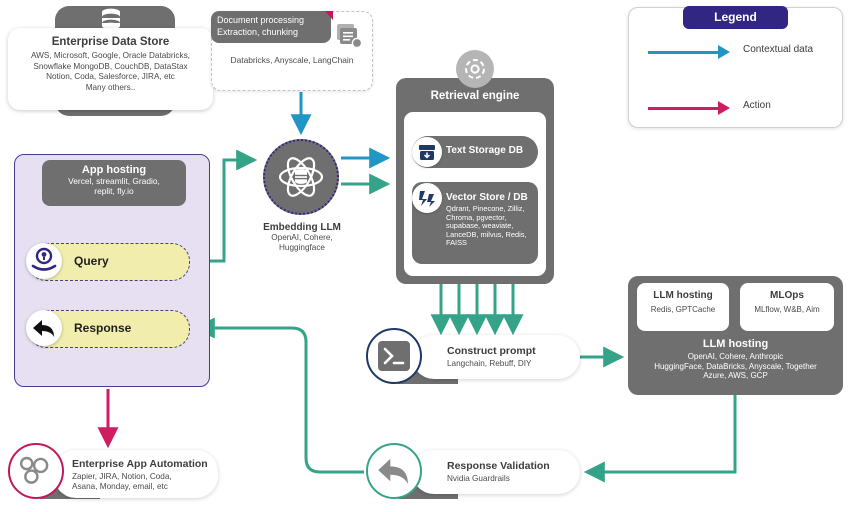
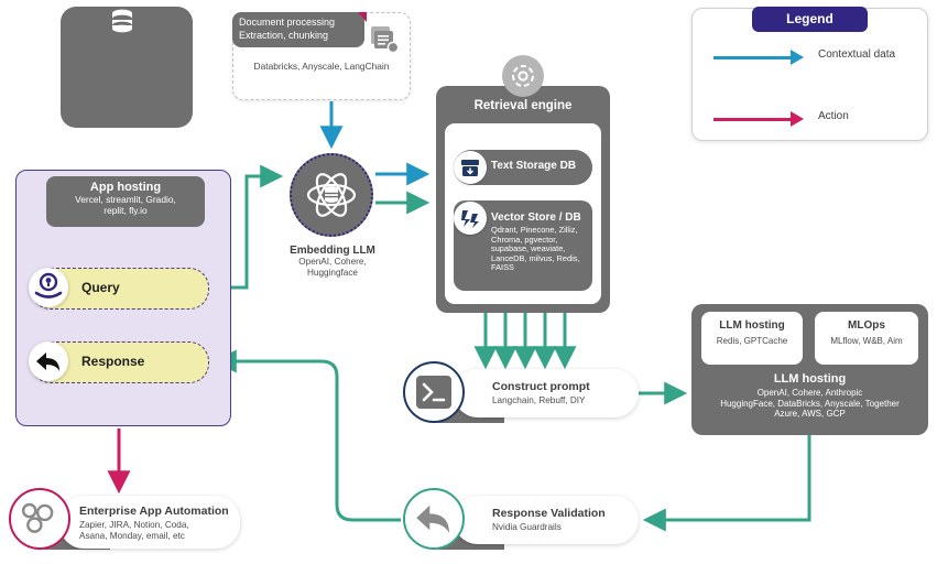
- Enterprise Data Store
- AWS, Microsoft, Google, Oracle Databricks,
- Snowflake MongoDB, CouchDB, DataStax
- Notion, Coda, Salesforce, JIRA, etc
- Many others..
  Document processing
  Extraction, chunking
  Databricks, Anyscale, LangChain
  Legend
  Contextual data
  Action
  Embedding LLM
  OpenAI, Cohere,
  Huggingface
  Retrieval engine
  Text Storage DB
  Vector Store / DB
  Qdrant, Pinecone, Zilliz,
  Chroma, pgvector,
  supabase, weaviate,
  LanceDB, milvus, Redis,
  FAISS
  App hosting
  Vercel, streamlit, Gradio,
  replit, fly.io
  Query
  Response
  Construct prompt
  Langchain, Rebuff, DIY
  LLM hosting
  Redis, GPTCache
  MLOps
  MLflow, W&B, Aim
  LLM hosting
  OpenAI, Cohere, Anthropic
  HuggingFace, DataBricks, Anyscale, Together
  Azure, AWS, GCP
  Response Validation
  Nvidia Guardrails
  Enterprise App Automation
  Zapier, JIRA, Notion, Coda,
  Asana, Monday, email, etc
